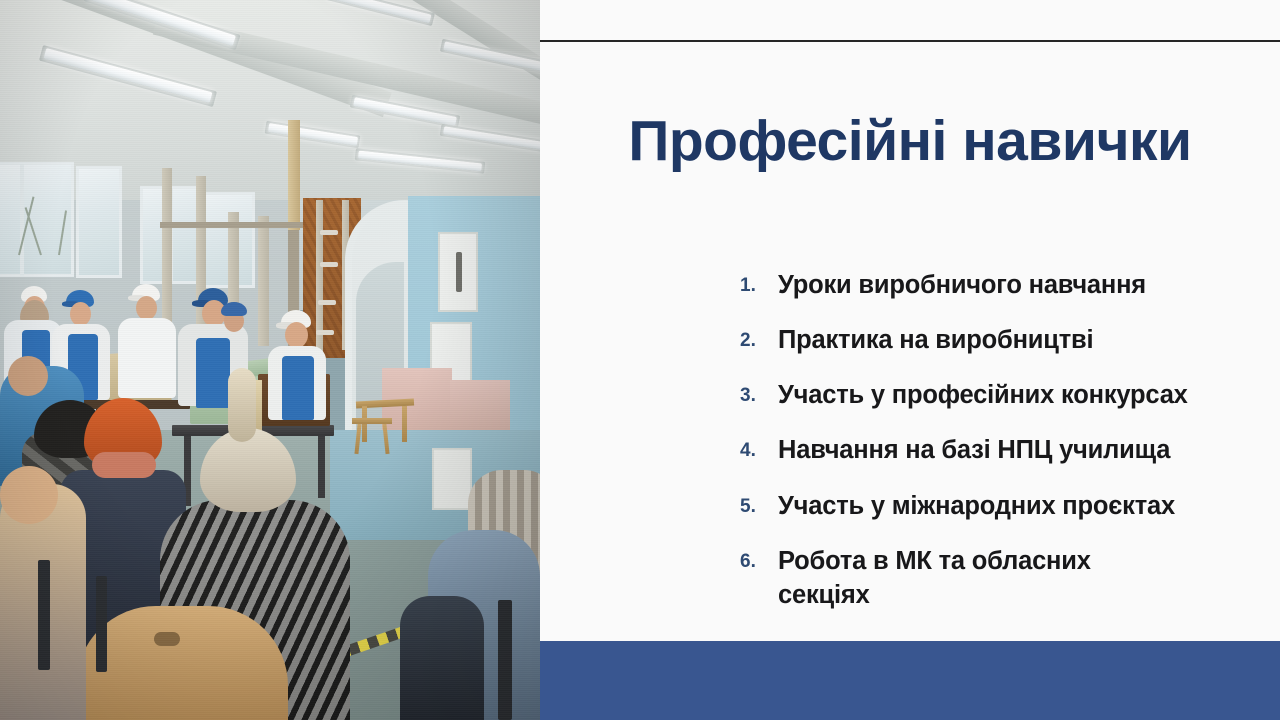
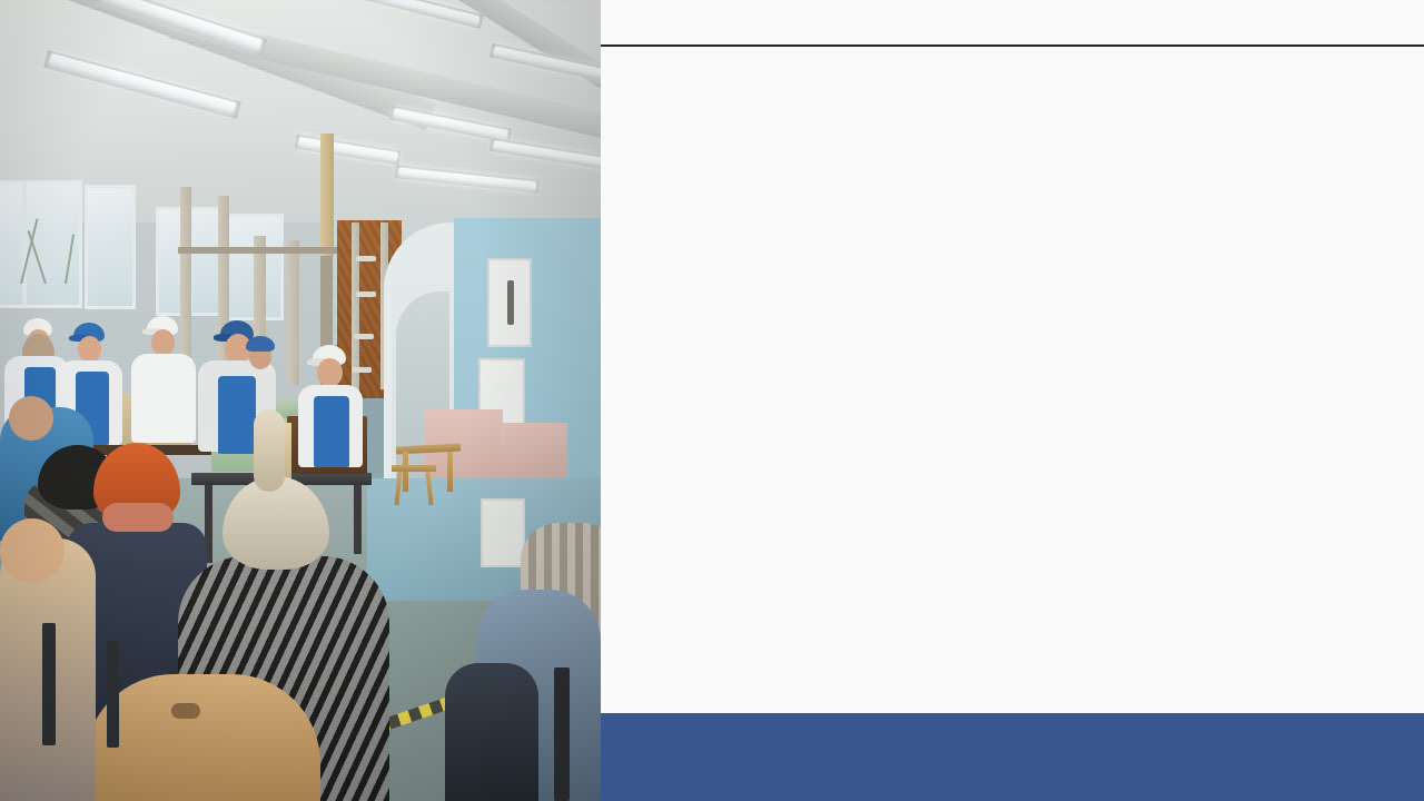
- Професійні навички
- 1.
- Уроки виробничого навчання
- 2.
- Практика на виробництві
- 3.
- Участь у професійних конкурсах
- 4.
- Навчання на базі НПЦ училища
- 5.
- Участь у міжнародних проєктах
- 6.
- Робота в МК та обласних секціях
